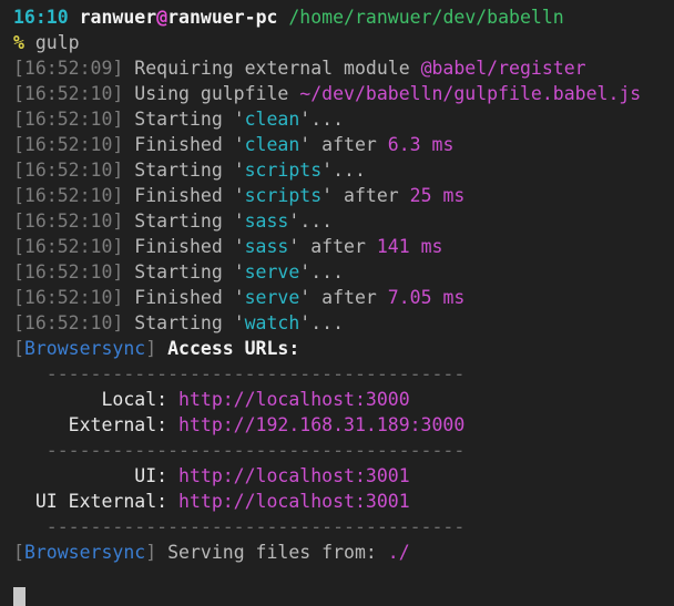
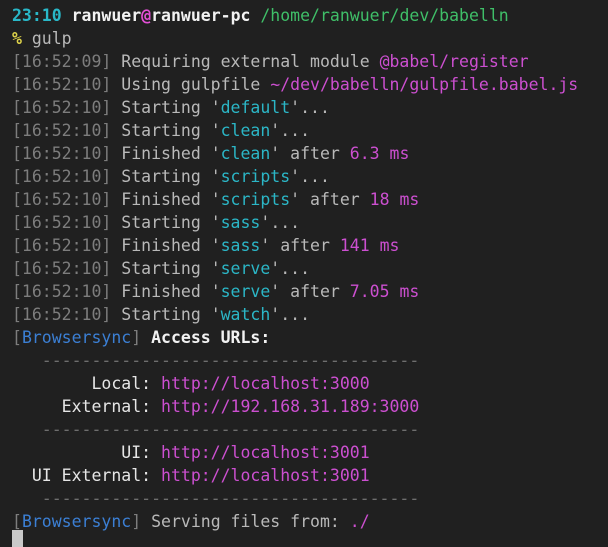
- 16:10 ranwuer@ranwuer-pc /home/ranwuer/dev/babelln
+ 23:10 ranwuer@ranwuer-pc /home/ranwuer/dev/babelln
  % gulp
  [16:52:09] Requiring external module @babel/register
  [16:52:10] Using gulpfile ~/dev/babelln/gulpfile.babel.js
+ [16:52:10] Starting 'default'...
  [16:52:10] Starting 'clean'...
  [16:52:10] Finished 'clean' after 6.3 ms
  [16:52:10] Starting 'scripts'...
- [16:52:10] Finished 'scripts' after 25 ms
+ [16:52:10] Finished 'scripts' after 18 ms
  [16:52:10] Starting 'sass'...
  [16:52:10] Finished 'sass' after 141 ms
  [16:52:10] Starting 'serve'...
  [16:52:10] Finished 'serve' after 7.05 ms
  [16:52:10] Starting 'watch'...
  [Browsersync] Access URLs:
  --------------------------------------
  Local: http://localhost:3000
  External: http://192.168.31.189:3000
  --------------------------------------
  UI: http://localhost:3001
  UI External: http://localhost:3001
  --------------------------------------
  [Browsersync] Serving files from: ./
